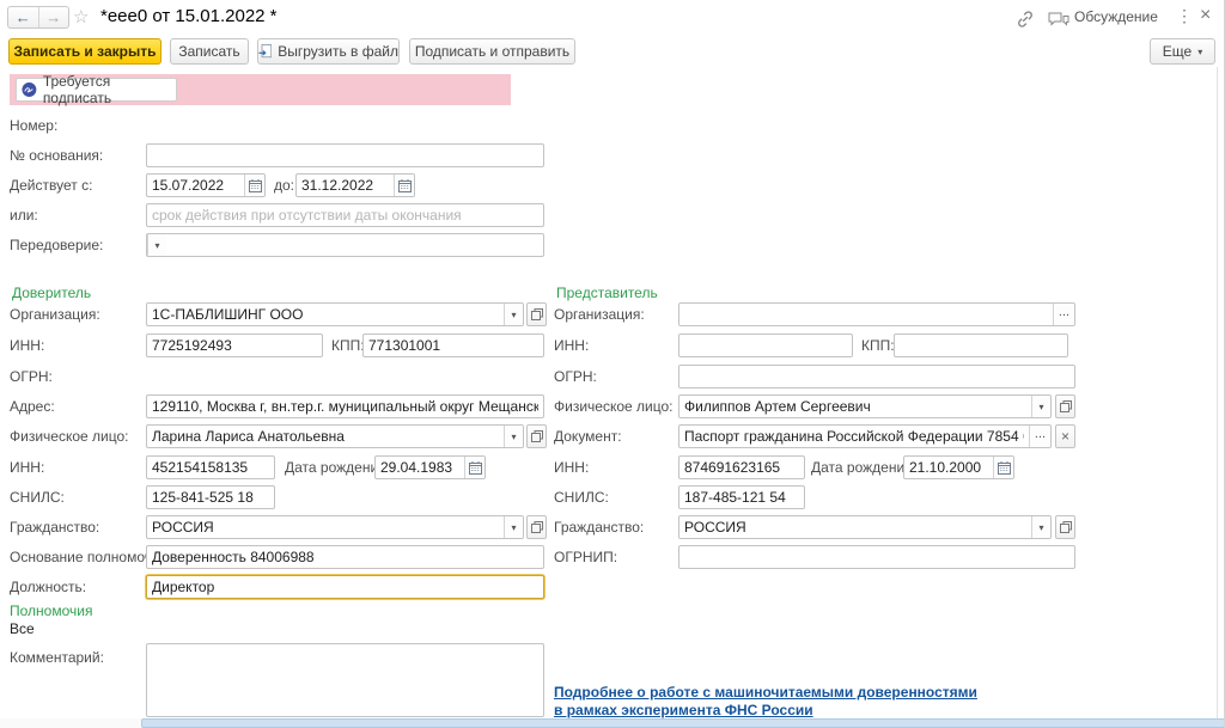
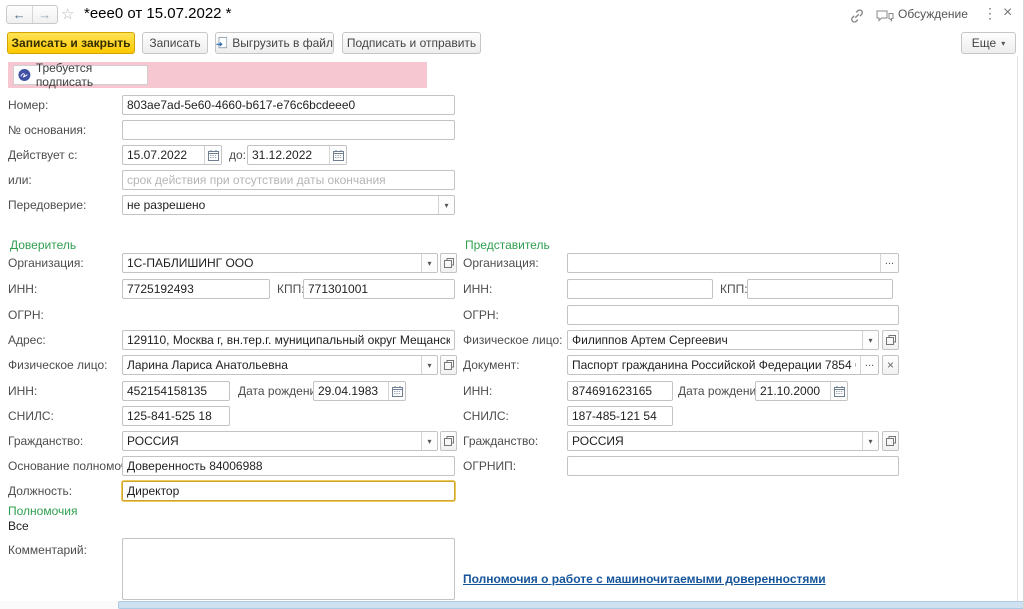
  ←
  →
  ☆
- *еее0 от 15.01.2022 *
+ *еее0 от 15.07.2022 *
  Обсуждение
  ⋮
  ×
  Записать и закрыть
  Записать
  Выгрузить в файл
  Подписать и отправить
  Еще
  ▾
  Требуется подписать
  Номер:
+ 803ae7ad-5e60-4660-b617-e76c6bcdeee0
  № основания:
  Действует с:
  15.07.2022
  до:
  31.12.2022
  или:
  срок действия при отсутствии даты окончания
  Передоверие:
+ не разрешено
  ▾
  Доверитель
  Организация:
  1С-ПАБЛИШИНГ ООО
  ▾
  ИНН:
  7725192493
  КПП
  771301001
  ОГРН:
  Адрес:
  129110, Москва г, вн.тер.г. муниципальный округ Мещанск
  Физическое лицо:
  Ларина Лариса Анатольевна
  ▾
  ИНН:
  452154158135
  Дата рожден
  29.04.1983
  СНИЛС:
  125-841-525 18
  Гражданство:
  РОССИЯ
  ▾
  Основание полномо
  Доверенность 84006988
  Должность:
  Директор
  Представитель
  Организация:
  ...
  ИНН:
  КПП:
  ОГРН:
  Физическое лицо:
  Филиппов Артем Сергеевич
  ▾
  Документ:
  Паспорт гражданина Российской Федерации 7854
  ...
  ×
  ИНН:
  874691623165
  Дата рождени
  21.10.2000
  СНИЛС:
  187-485-121 54
  Гражданство:
  РОССИЯ
  ▾
  ОГРНИП:
  Полномочия
  Все
  Комментарий:
- Подробнее о работе с машиночитаемыми доверенностями
+ Полномочия о работе с машиночитаемыми доверенностями
- в рамках эксперимента ФНС России
